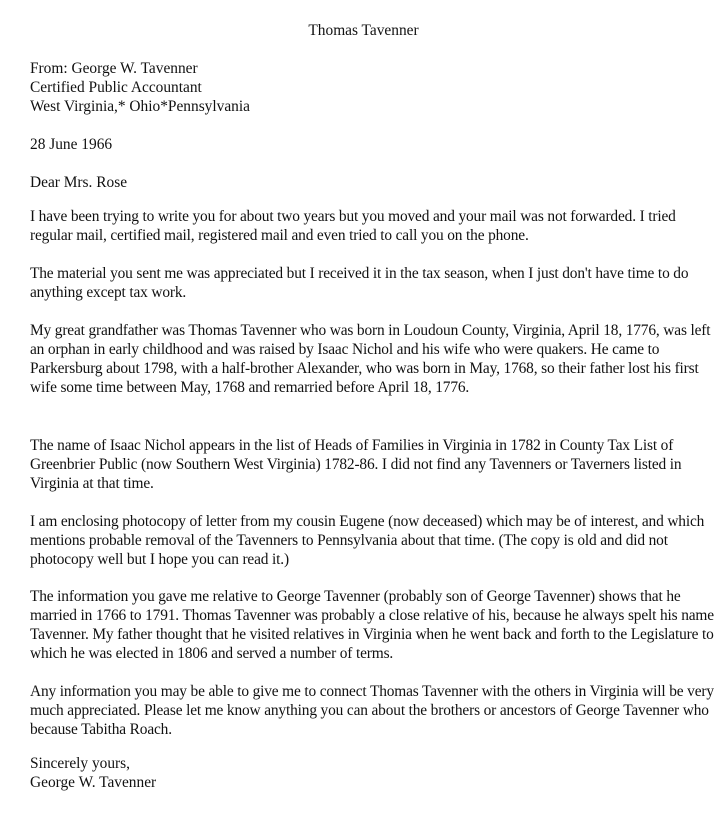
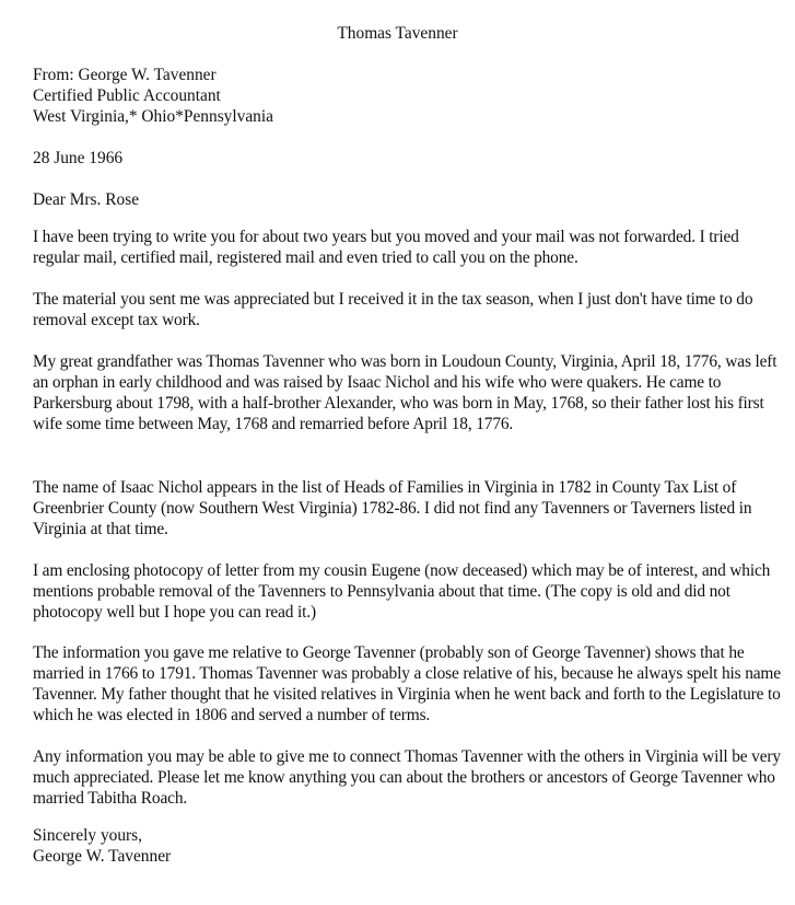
  Thomas Tavenner
  From: George W. Tavenner
  Certified Public Accountant
  West Virginia,* Ohio*Pennsylvania
  28 June 1966
  Dear Mrs. Rose
  I have been trying to write you for about two years but you moved and your mail was not forwarded. I tried regular mail, certified mail, registered mail and even tried to call you on the phone.
- The material you sent me was appreciated but I received it in the tax season, when I just don't have time to do anything except tax work.
+ The material you sent me was appreciated but I received it in the tax season, when I just don't have time to do removal except tax work.
  My great grandfather was Thomas Tavenner who was born in Loudoun County, Virginia, April 18, 1776, was left an orphan in early childhood and was raised by Isaac Nichol and his wife who were quakers. He came to Parkersburg about 1798, with a half-brother Alexander, who was born in May, 1768, so their father lost his first wife some time between May, 1768 and remarried before April 18, 1776.
- The name of Isaac Nichol appears in the list of Heads of Families in Virginia in 1782 in County Tax List of Greenbrier Public (now Southern West Virginia) 1782-86. I did not find any Tavenners or Taverners listed in Virginia at that time.
+ The name of Isaac Nichol appears in the list of Heads of Families in Virginia in 1782 in County Tax List of Greenbrier County (now Southern West Virginia) 1782-86. I did not find any Tavenners or Taverners listed in Virginia at that time.
  I am enclosing photocopy of letter from my cousin Eugene (now deceased) which may be of interest, and which mentions probable removal of the Tavenners to Pennsylvania about that time. (The copy is old and did not photocopy well but I hope you can read it.)
  The information you gave me relative to George Tavenner (probably son of George Tavenner) shows that he married in 1766 to 1791. Thomas Tavenner was probably a close relative of his, because he always spelt his name Tavenner. My father thought that he visited relatives in Virginia when he went back and forth to the Legislature to which he was elected in 1806 and served a number of terms.
- Any information you may be able to give me to connect Thomas Tavenner with the others in Virginia will be very much appreciated. Please let me know anything you can about the brothers or ancestors of George Tavenner who because Tabitha Roach.
+ Any information you may be able to give me to connect Thomas Tavenner with the others in Virginia will be very much appreciated. Please let me know anything you can about the brothers or ancestors of George Tavenner who married Tabitha Roach.
  Sincerely yours,
  George W. Tavenner
